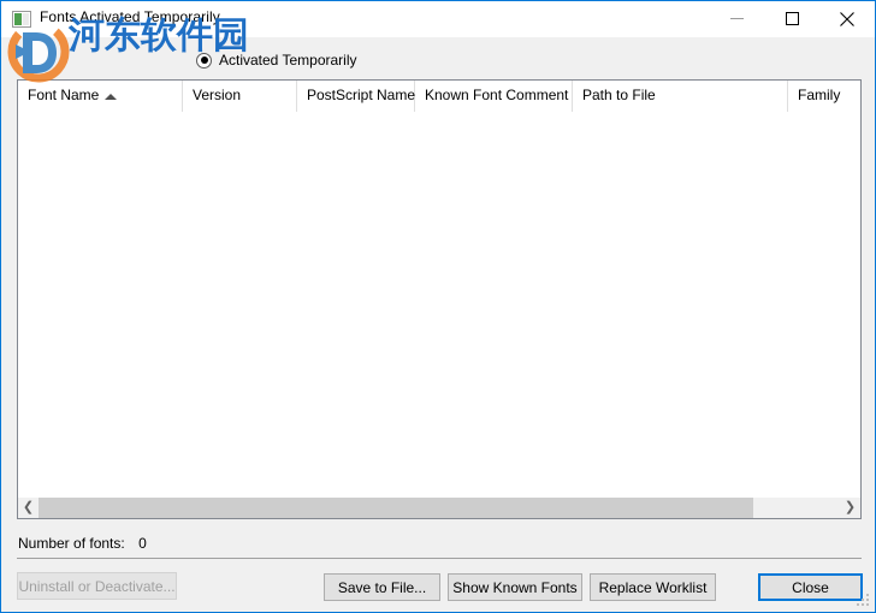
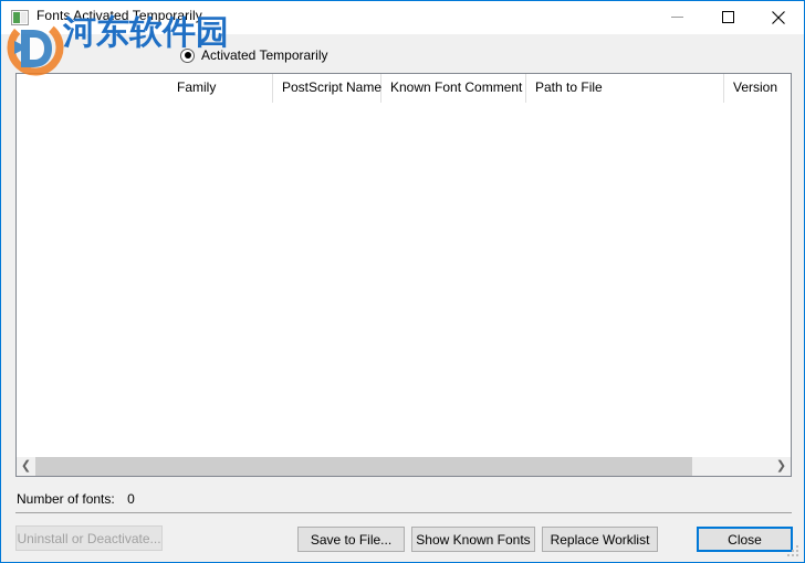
  Fonts Activated Temporarily
  Activated Temporarily
- Font Name
- Version
+ Family
  PostScript Name
  Known Font Comment
  Path to File
- Family
+ Version
  ❮
  ❯
  Number of fonts: 0
  Uninstall or Deactivate...
  Save to File...
  Show Known Fonts
  Replace Worklist
  Close
  河东软件园
